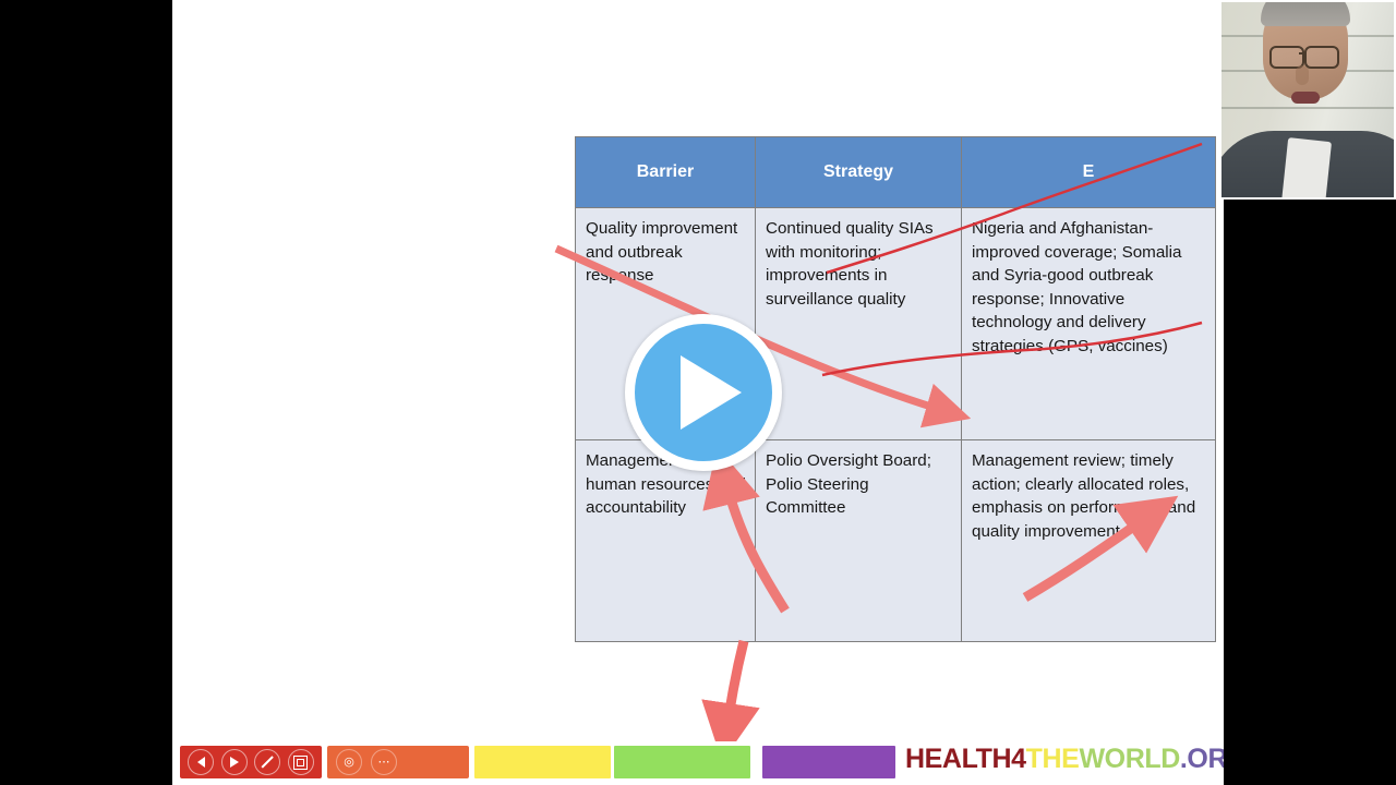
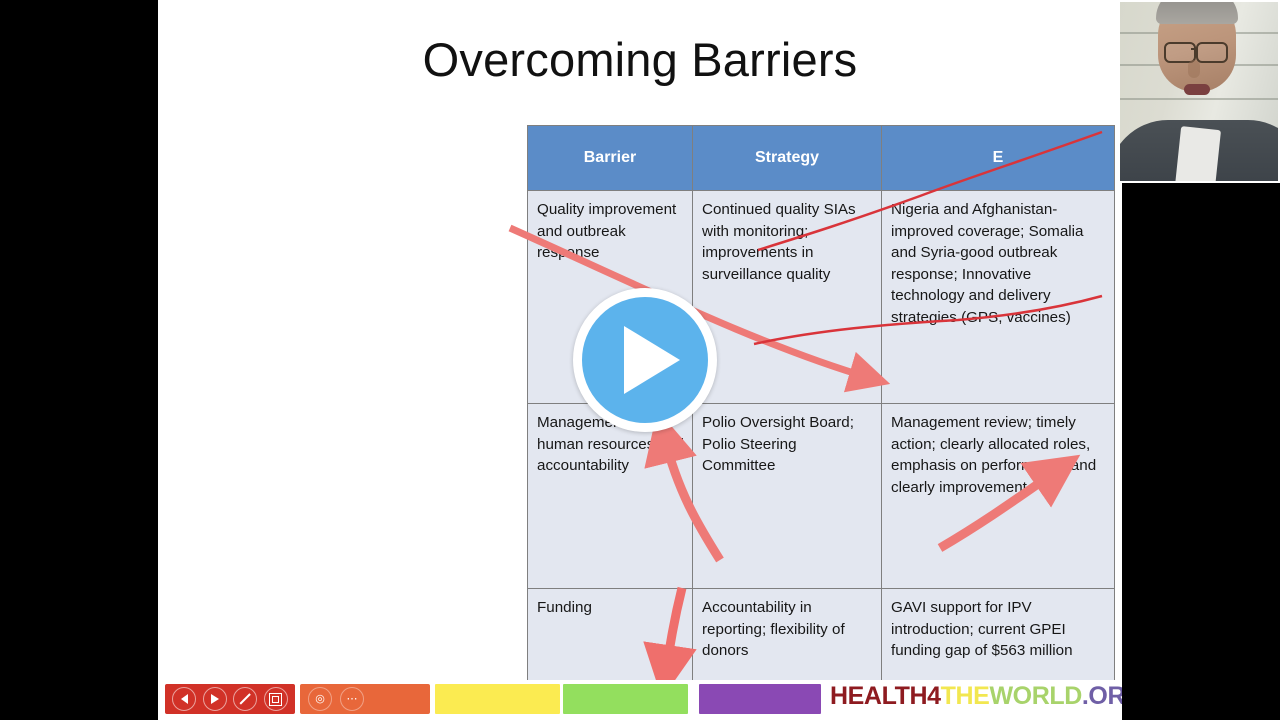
+ Overcoming Barriers
  Barrier	Strategy	E
  Quality improvement and outbreak resnse	Continued quality SIAs with monitoring; improvements in surveillance quality	Nigeria and Afghanistan-improved coverage; Somalia and Syria-good outbreak response; Innovative technology and delivery strategies (G, vaccines)
- Managem human resourcesnd accountability	Polio Oversight Board; Polio Steering Committee	Management review; timely action; clearly allocated roles, emphasis on performance and quality improvement
+ Managem human resourcesnd accountability	Polio Oversight Board; Polio Steering Committee	Management review; timely action; clearly allocated roles, emphasis on performance and clearly improvement
+ Funding	Accountability in reporting; flexibility of donors	GAVI support for IPV introduction; current GPEI funding gap of $563 million
  ◎
  ⋯
  HEALTH4THEWORLD.OR
